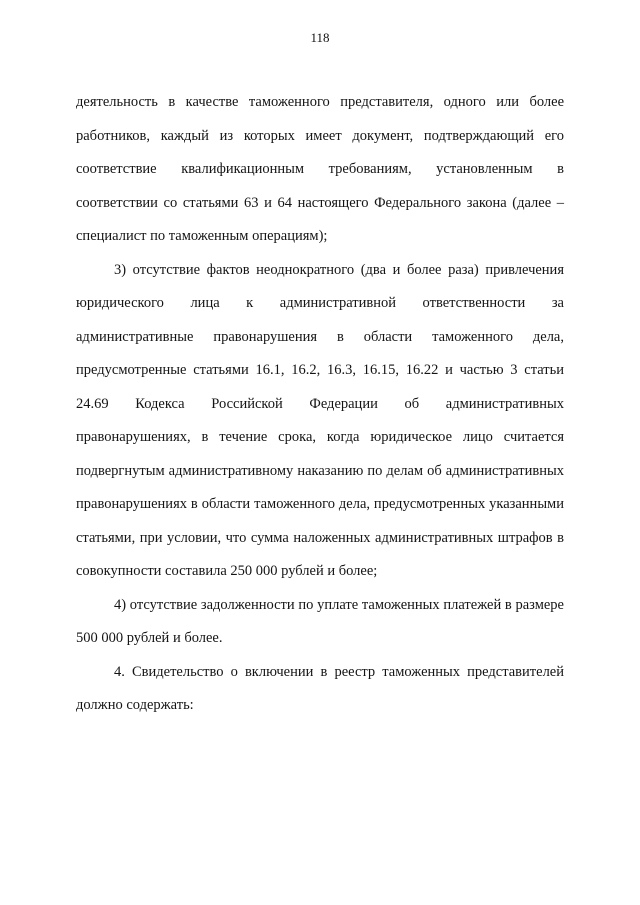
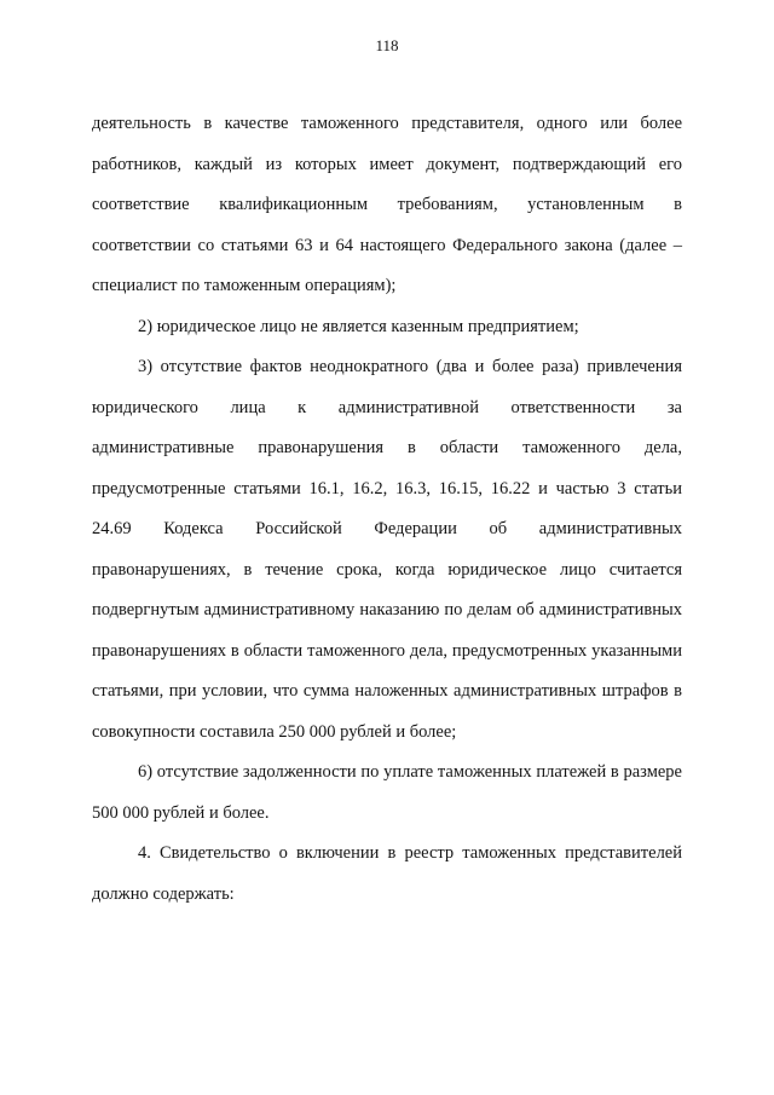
  118
  деятельность в качестве таможенного представителя, одного или более работников, каждый из которых имеет документ, подтверждающий его соответствие квалификационным требованиям, установленным в соответствии со статьями 63 и 64 настоящего Федерального закона (далее – специалист по таможенным операциям);
+ 2) юридическое лицо не является казенным предприятием;
  3) отсутствие фактов неоднократного (два и более раза) привлечения юридического лица к административной ответственности за административные правонарушения в области таможенного дела, предусмотренные статьями 16.1, 16.2, 16.3, 16.15, 16.22 и частью 3 статьи 24.69 Кодекса Российской Федерации об административных правонарушениях, в течение срока, когда юридическое лицо считается подвергнутым административному наказанию по делам об административных правонарушениях в области таможенного дела, предусмотренных указанными статьями, при условии, что сумма наложенных административных штрафов в совокупности составила 250 000 рублей и более;
- 4) отсутствие задолженности по уплате таможенных платежей в размере 500 000 рублей и более.
+ 6) отсутствие задолженности по уплате таможенных платежей в размере 500 000 рублей и более.
  4. Свидетельство о включении в реестр таможенных представителей должно содержать:
